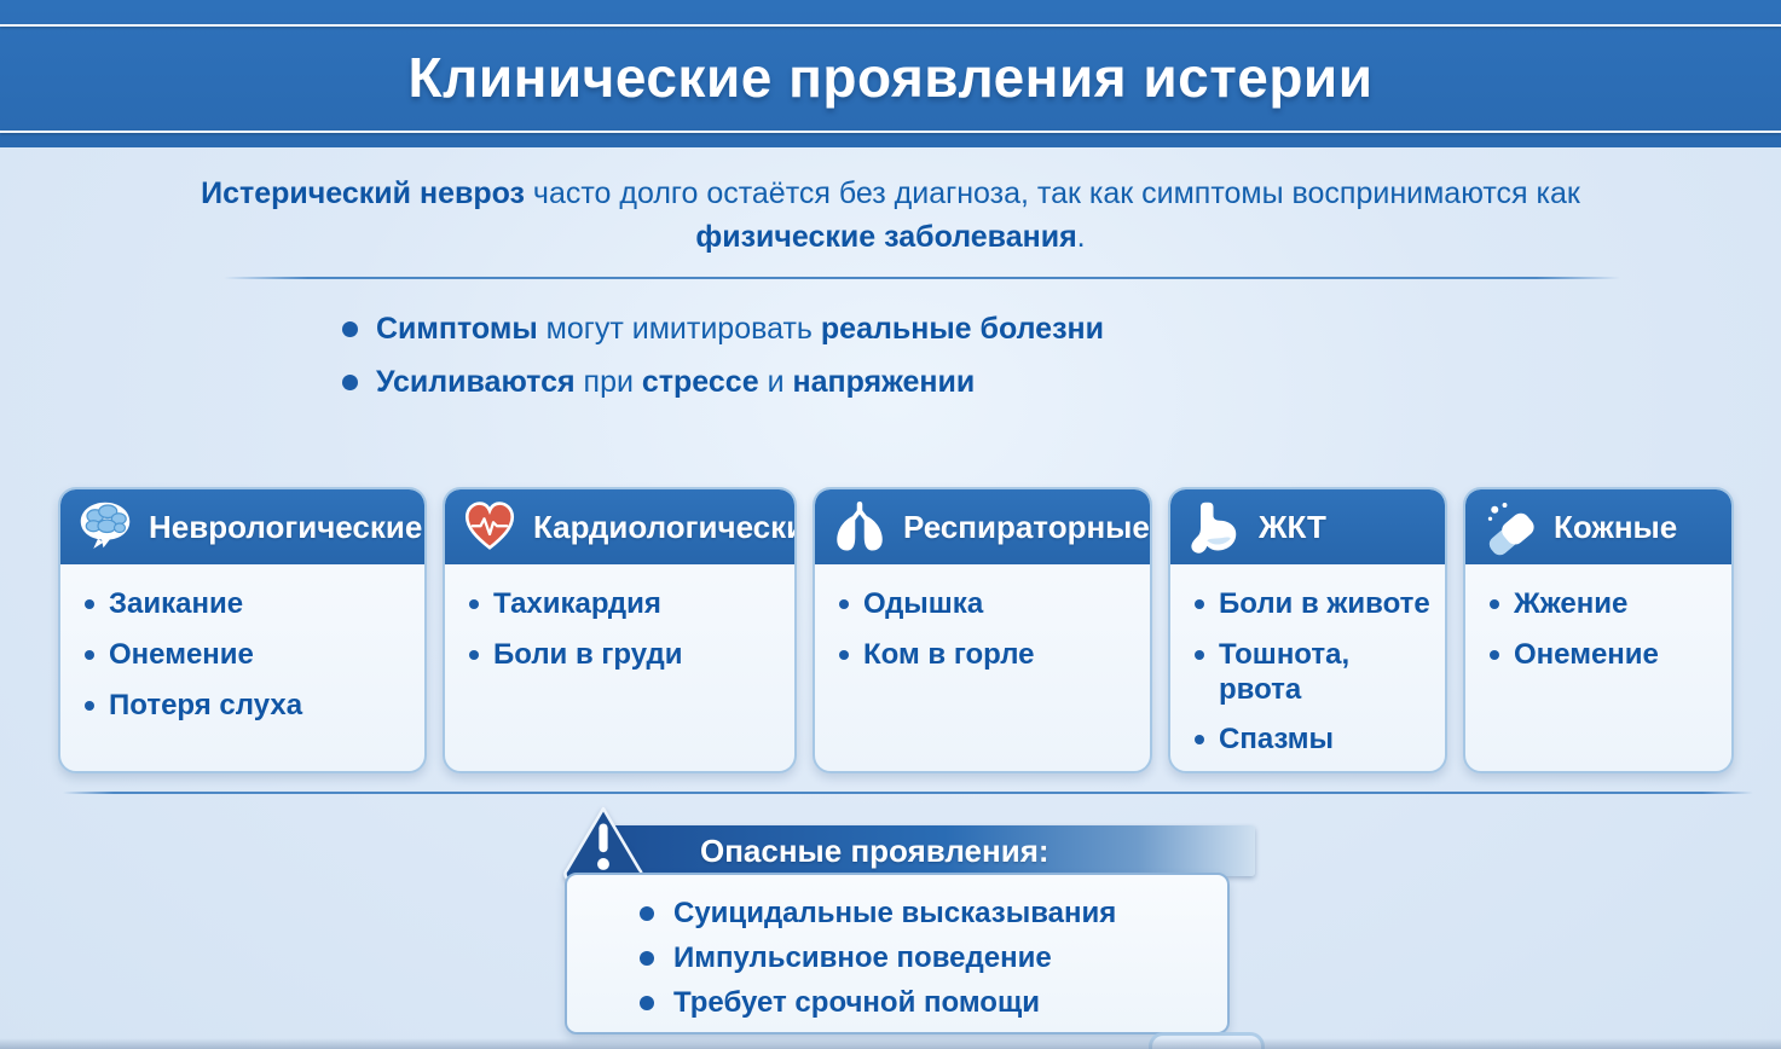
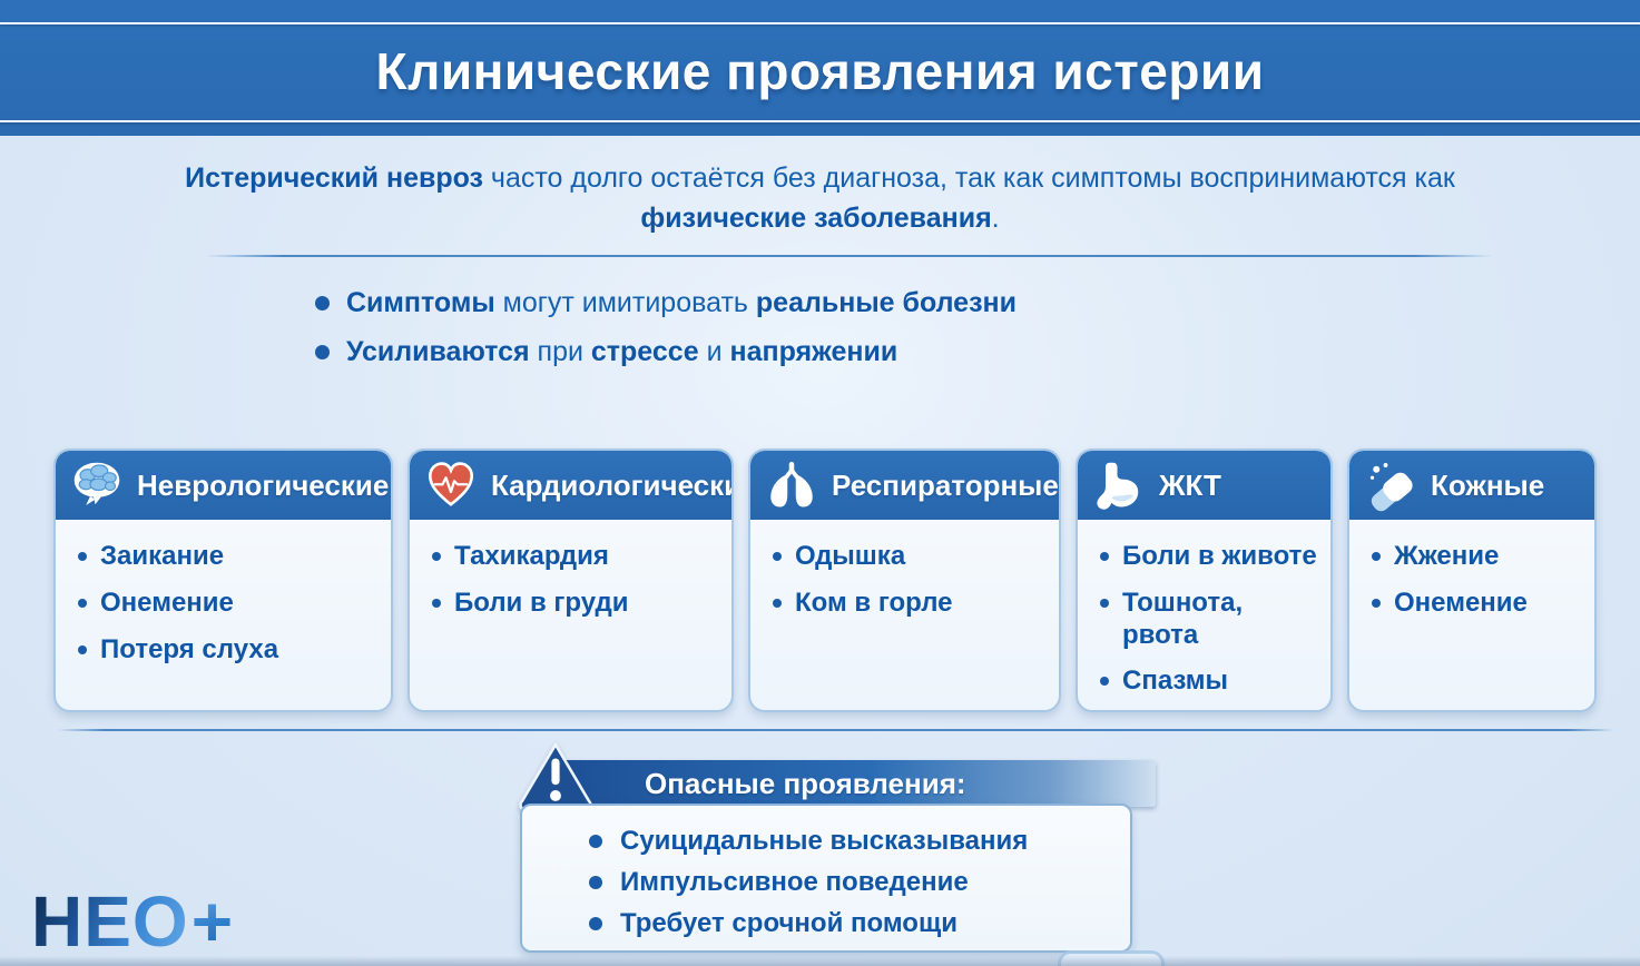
  Клинические проявления истерии
  Истерический невроз часто долго остаётся без диагноза, так как симптомы воспринимаются как физические заболевания.
  Симптомы
  могут имитировать
  реальные болезни
  Усиливаются
  при
  стрессе
  и
  напряжении
  Неврологические
  Заикание
  Онемение
  Потеря слуха
  Кардиологическ
  Тахикардия
  Боли в груди
  Респираторные
  Одышка
  Ком в горле
  ЖКТ
  Боли в животе
  Тошнота, рвота
  Спазмы
  Кожные
  Жжение
  Онемение
  Опасные проявления:
  Суицидальные высказывания
  Импульсивное поведение
  Требует срочной помощи
+ НЕО
+ +
